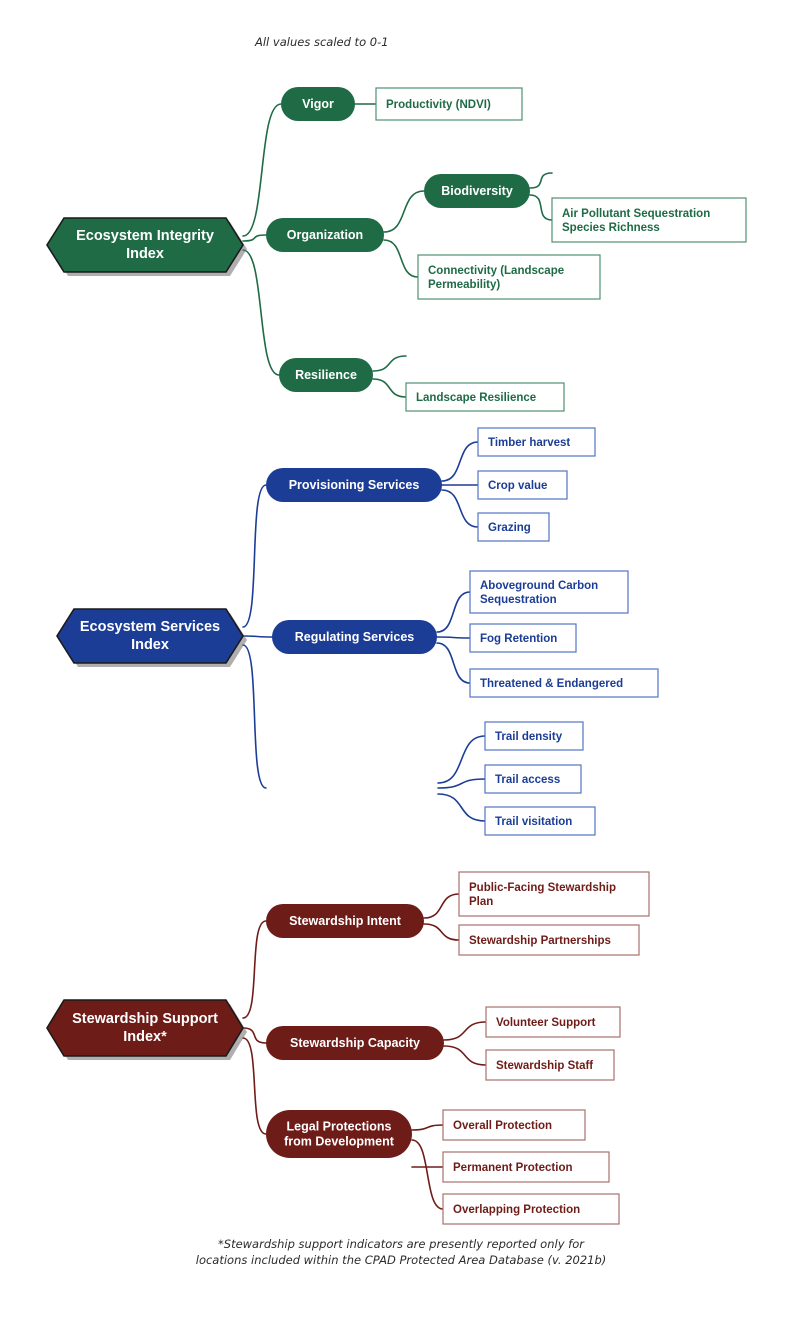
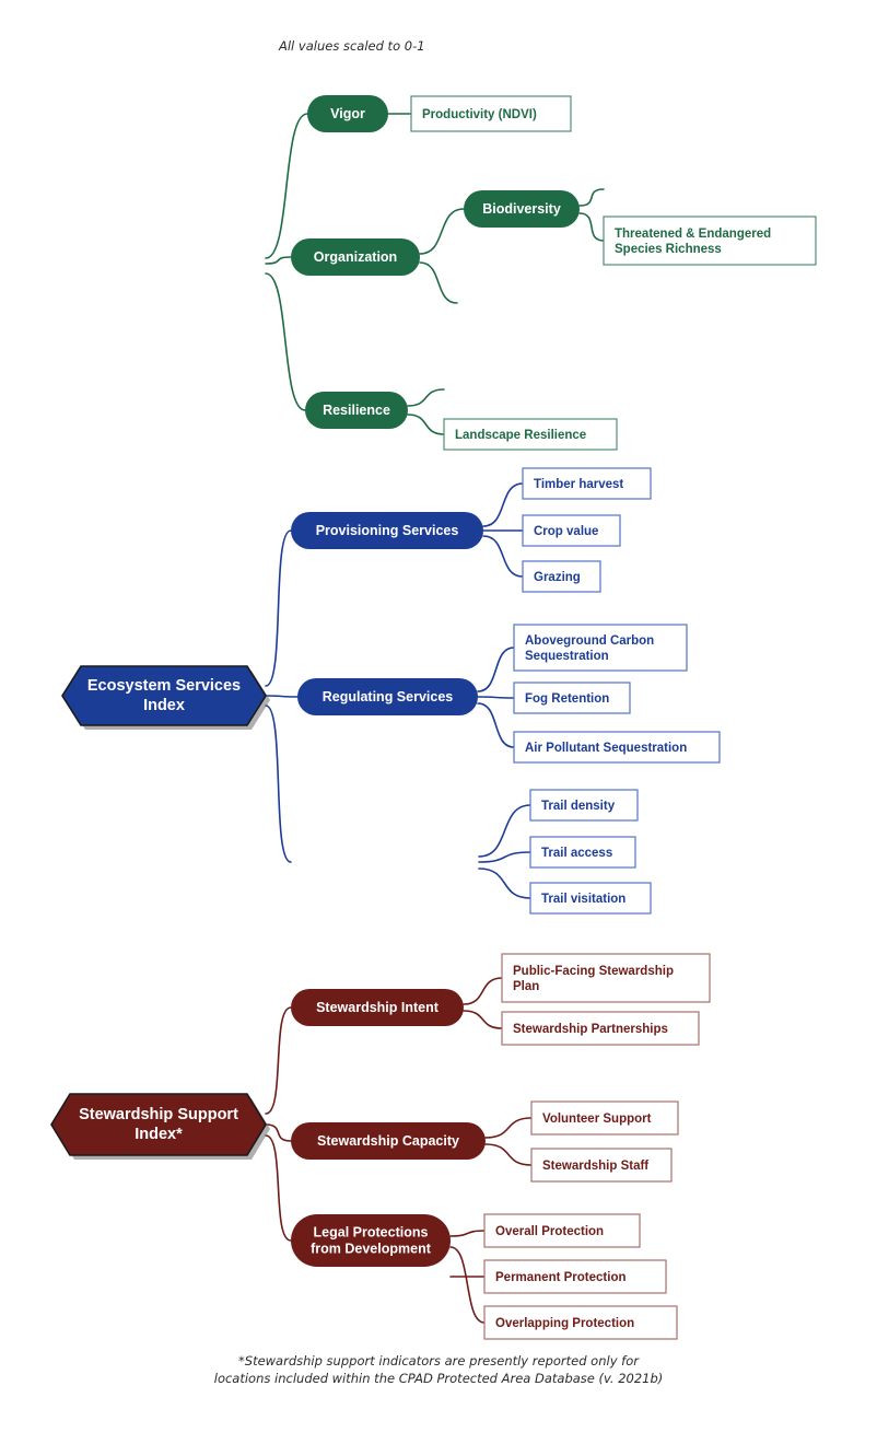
  Productivity (NDVI)
- Air Pollutant Sequestration Species Richness
+ Threatened & Endangered Species Richness
- Connectivity (Landscape Permeability)
  Landscape Resilience
  Timber harvest
  Crop value
  Grazing
  Aboveground Carbon Sequestration
  Fog Retention
- Threatened & Endangered
+ Air Pollutant Sequestration
  Trail density
  Trail access
  Trail visitation
  Public-Facing Stewardship Plan
  Stewardship Partnerships
  Volunteer Support
  Stewardship Staff
  Overall Protection
  Permanent Protection
  Overlapping Protection
  Vigor
  Organization
  Biodiversity
  Resilience
  Provisioning Services
  Regulating Services
  Stewardship Intent
  Stewardship Capacity
  Legal Protections from Development
- Ecosystem Integrity Index
  Ecosystem Services Index
  Stewardship Support Index*
  All values scaled to 0-1
  *Stewardship support indicators are presently reported only for
  locations included within the CPAD Protected Area Database (v. 2021b)
